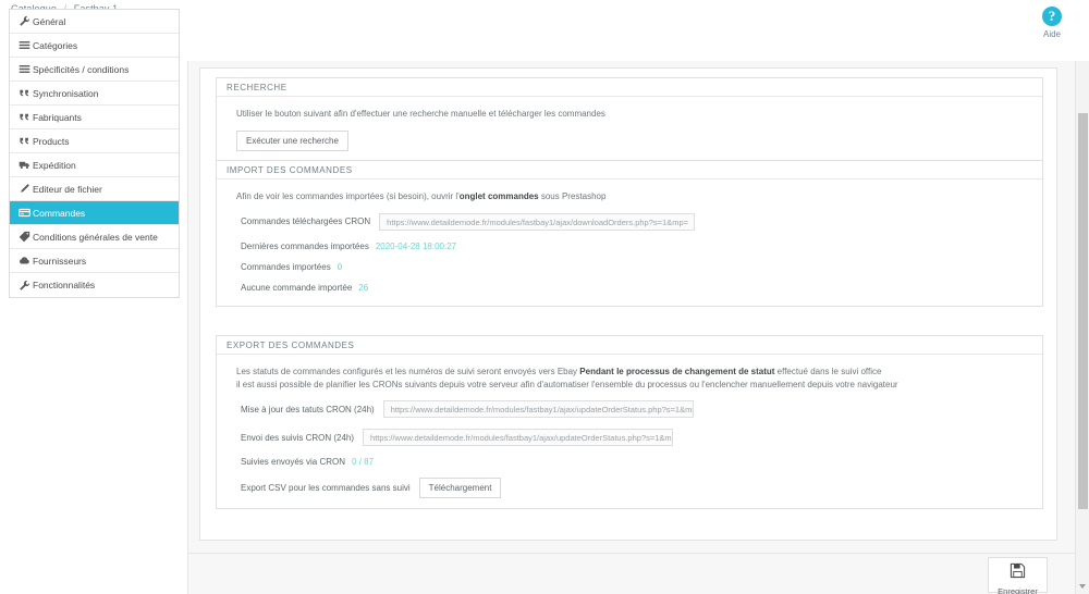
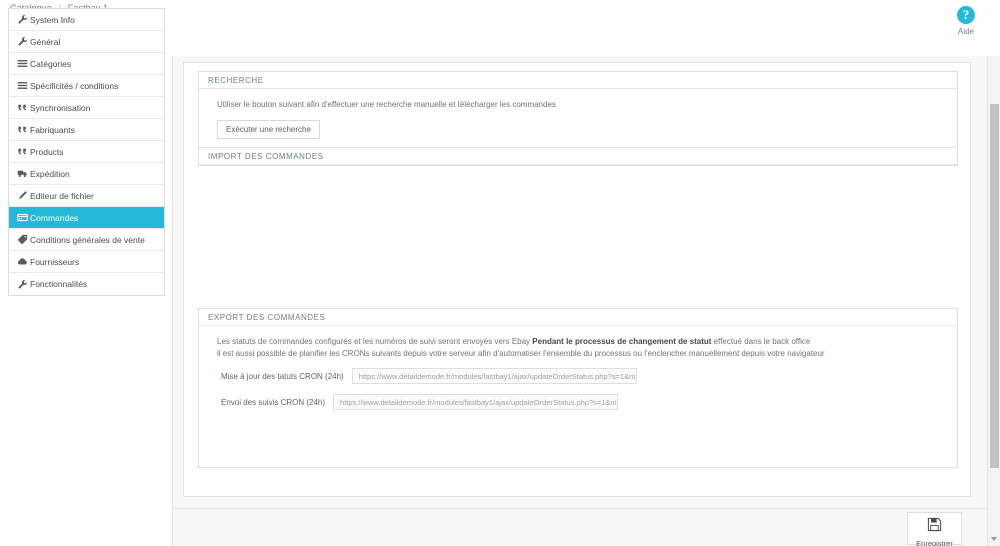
  ?
  Aide
+ System Info
  Général
  Catégories
  Spécificités / conditions
  Synchronisation
  Fabriquants
  Products
  Expédition
  Editeur de fichier
  Commandes
  Conditions générales de vente
  Fournisseurs
  Fonctionnalités
  RECHERCHE
  Utiliser le bouton suivant afin d'effectuer une recherche manuelle et télécharger les commandes
  Exécuter une recherche
  IMPORT DES COMMANDES
- Afin de voir les commandes importées (si besoin), ouvrir l'onglet commandes sous Prestashop
- Commandes téléchargées CRON
- https://www.detaildemode.fr/modules/fastbay1/ajax/downloadOrders.php?s=1&mp=
- Dernières commandes importées
- 2020-04-28 18:00:27
- Commandes importées
- 0
- Aucune commande importée
- 26
  EXPORT DES COMMANDES
- Les statuts de commandes configurés et les numéros de suivi seront envoyés vers Ebay Pendant le processus de changement de statut effectué dans le suivi office
+ Les statuts de commandes configurés et les numéros de suivi seront envoyés vers Ebay Pendant le processus de changement de statut effectué dans le back office
  il est aussi possible de planifier les CRONs suivants depuis votre serveur afin d'automatiser l'ensemble du processus ou l'enclencher manuellement depuis votre navigateur
  Mise à jour des tatuts CRON (24h)
  https://www.detaildemode.fr/modules/fastbay1/ajax/updateOrderStatus.php?s=1&m
  Envoi des suivis CRON (24h)
  https://www.detaildemode.fr/modules/fastbay1/ajax/updateOrderStatus.php?s=1&m
- Suivies envoyés via CRON
- 0 / 87
- Export CSV pour les commandes sans suivi
- Téléchargement
  Enregistrer
